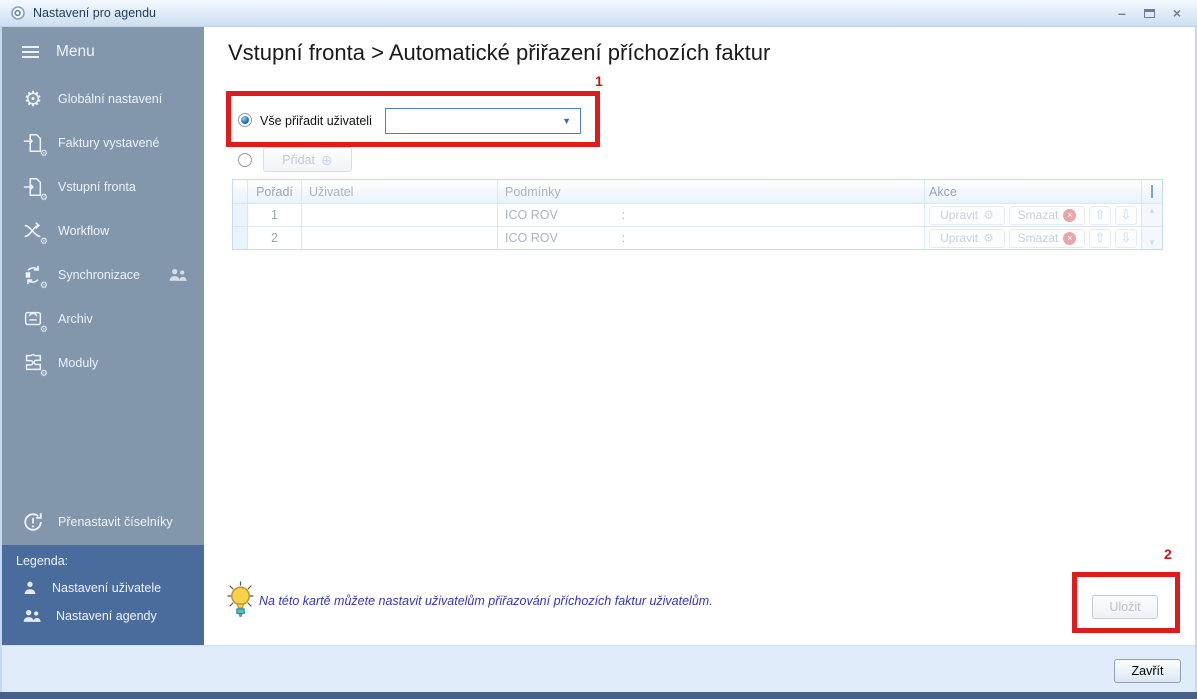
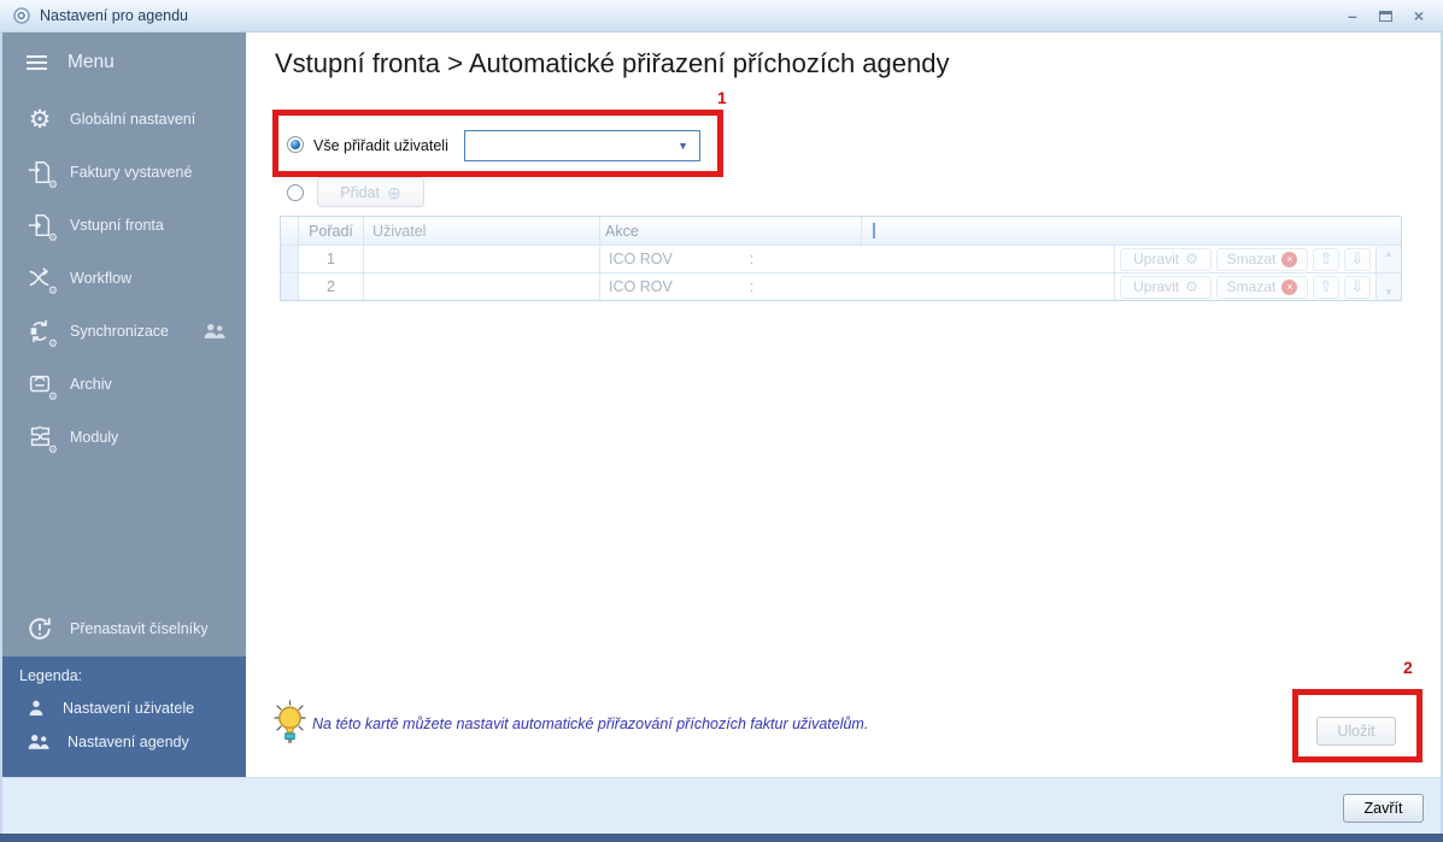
  Nastavení pro agendu
  –
  ×
  Menu
  ⚙
  Globální nastavení
  ⚙
  Faktury vystavené
  ⚙
  Vstupní fronta
  ⚙
  Workflow
  ⚙
  Synchronizace
  ⚙
  Archiv
  ⚙
  Moduly
  Přenastavit číselníky
  Legenda:
  Nastavení uživatele
  Nastavení agendy
- Vstupní fronta > Automatické přiřazení příchozích faktur
+ Vstupní fronta > Automatické přiřazení příchozích agendy
  Vše přiřadit uživateli
  ▼
  Přidat
  ⊕
  Pořadí
  Uživatel
- Podmínky
  Akce
  1
  ICO ROV
  :
  Upravit
  ⚙
  Smazat
  ×
  ⇧
  ⇩
  ▲
  2
  ICO ROV
  :
  Upravit
  ⚙
  Smazat
  ×
  ⇧
  ⇩
  ▼
- Na této kartě můžete nastavit uživatelům přiřazování příchozích faktur uživatelům.
+ Na této kartě můžete nastavit automatické přiřazování příchozích faktur uživatelům.
  Uložit
  Zavřít
  1
  2
